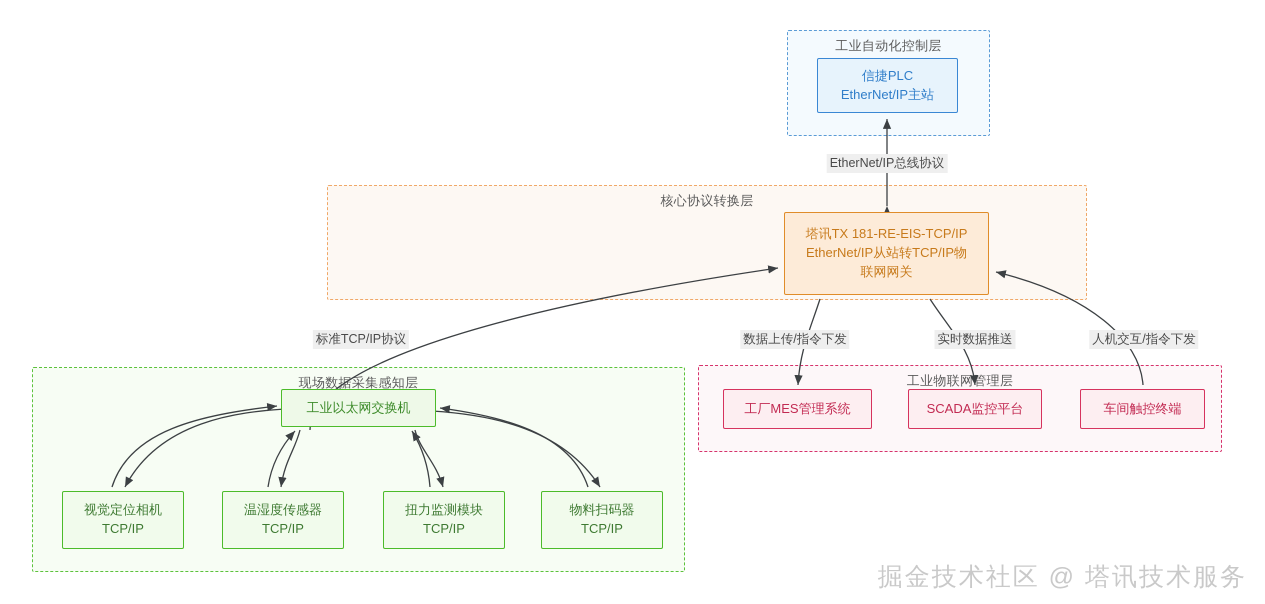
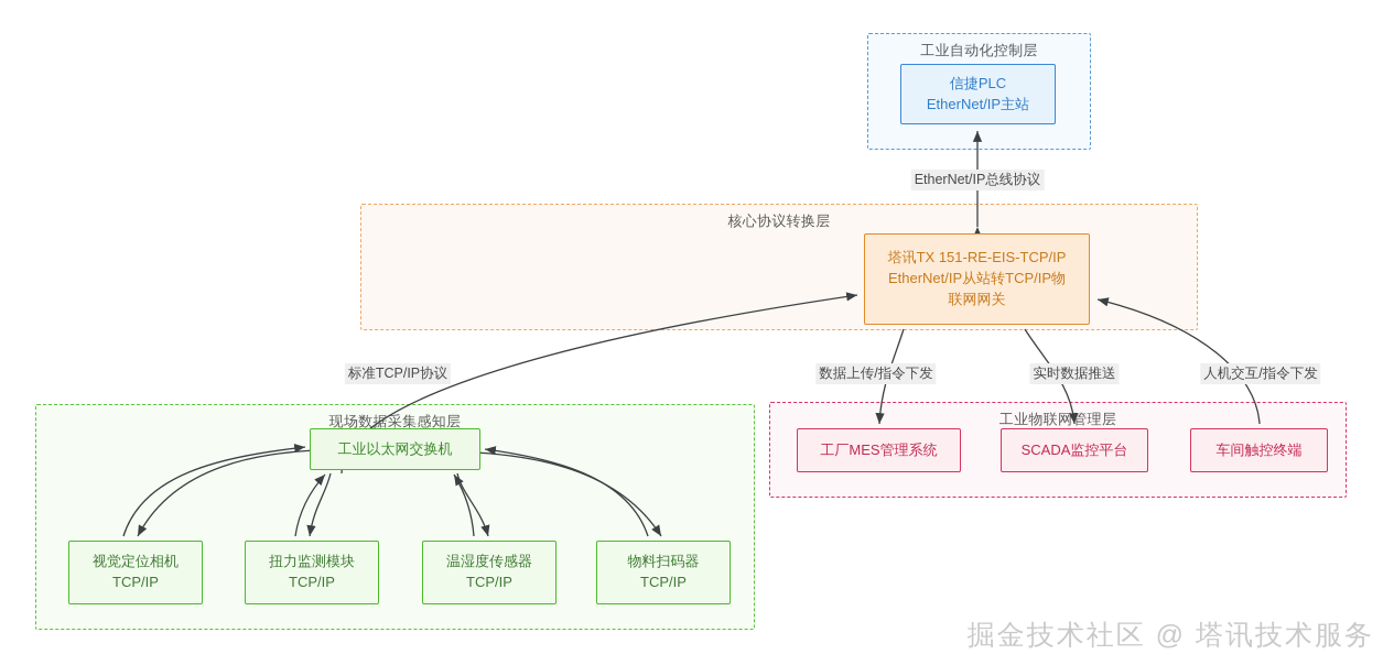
  工业自动化控制层
  核心协议转换层
  现场数采集感知层
  工业物联网管理层
  信捷PLC
  EtherNet/IP主站
- 塔讯TX 181-RE-EIS-TCP/IP
+ 塔讯TX 151-RE-EIS-TCP/IP
  EtherNet/IP从站转TCP/IP物
  联网网关
  工业以太网交换机
  视觉定位相机
  TCP/IP
- 温湿度传感器
+ 扭力监测模块
  TCP/IP
- 扭力监测模块
+ 温湿度传感器
  TCP/IP
  物料扫码器
  TCP/IP
  工厂MES管理系统
  SCADA监控平台
  车间触控终端
  EtherNet/IP总线协议
  标准TCP/IP协议
  数据上传/指令下发
  实时数据推送
  人机交互/指令下发
  掘金技术社区 @ 塔讯技术服务
